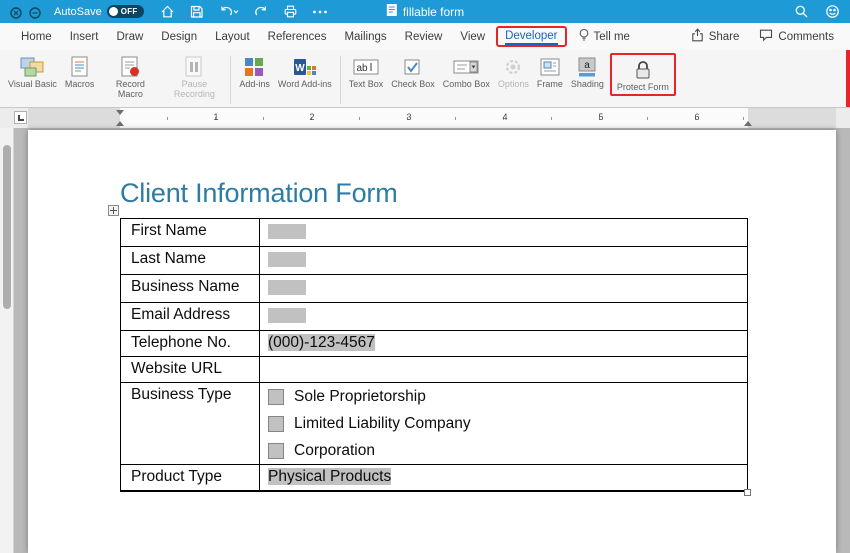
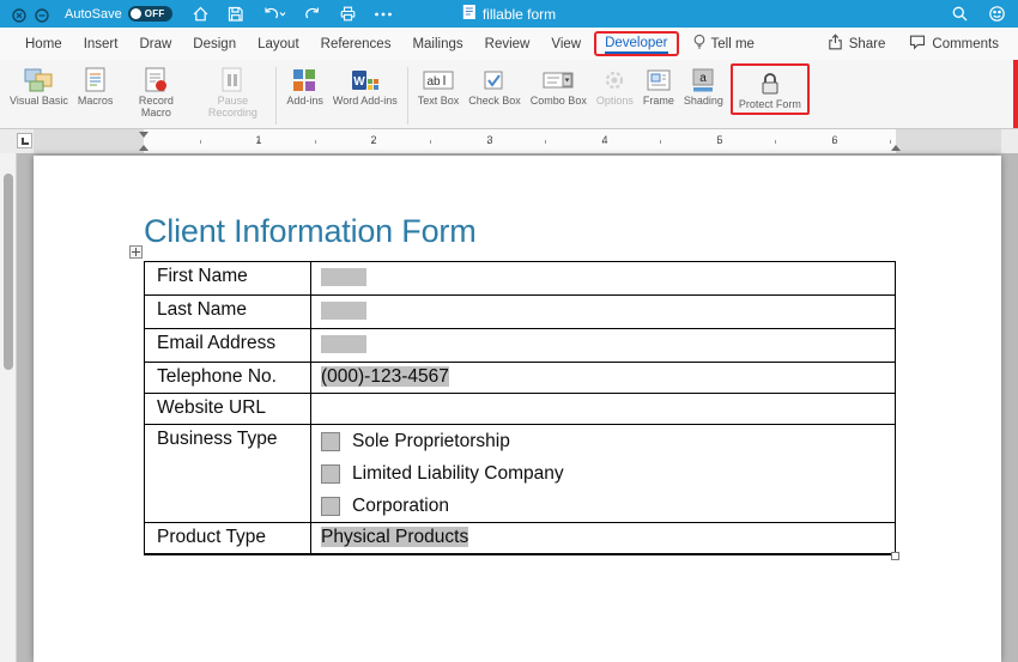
  AutoSave
  OFF
  fillable form
  Home
  Insert
  Draw
  Design
  Layout
  References
  Mailings
  Review
  View
  Developer
  Tell me
  Share
  Comments
  Visual Basic
  Macros
  Record Macro
  Pause Recording
  Add-ins
  W
  Word Add-ins
  ab
  Text Box
  Check Box
  Combo Box
  Options
  Frame
  a
  Shading
  Protect Form
  1
  2
  3
  4
  5
  6
  Client Information Form
  First Name
  Last Name
- Business Name
  Email Address
  Telephone No.
  (000)-123-4567
  Website URL
  Business Type
  Sole Proprietorship
  Limited Liability Company
  Corporation
  Product Type
  Physical Products
